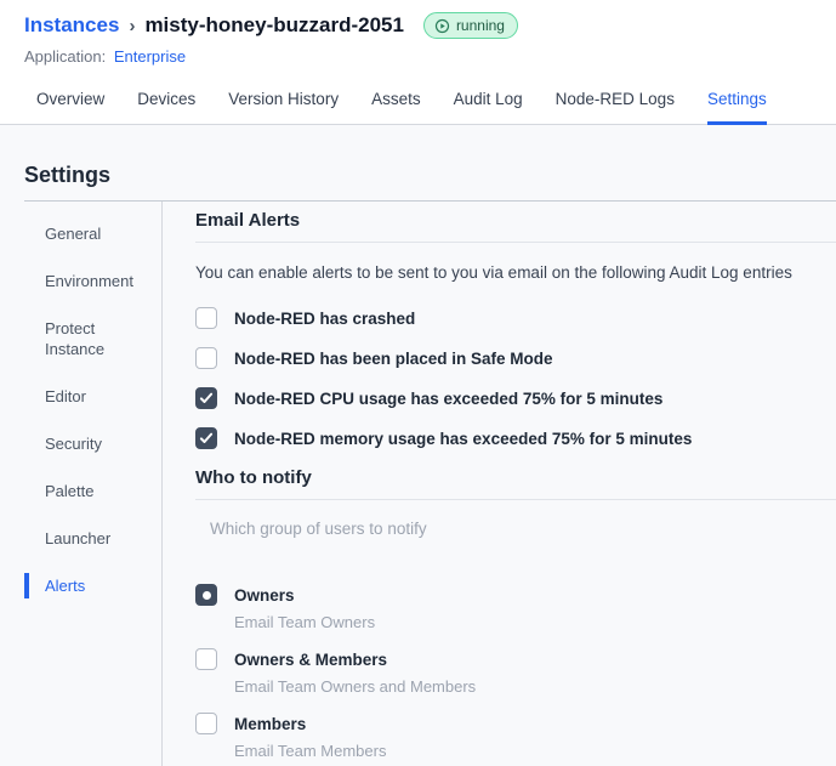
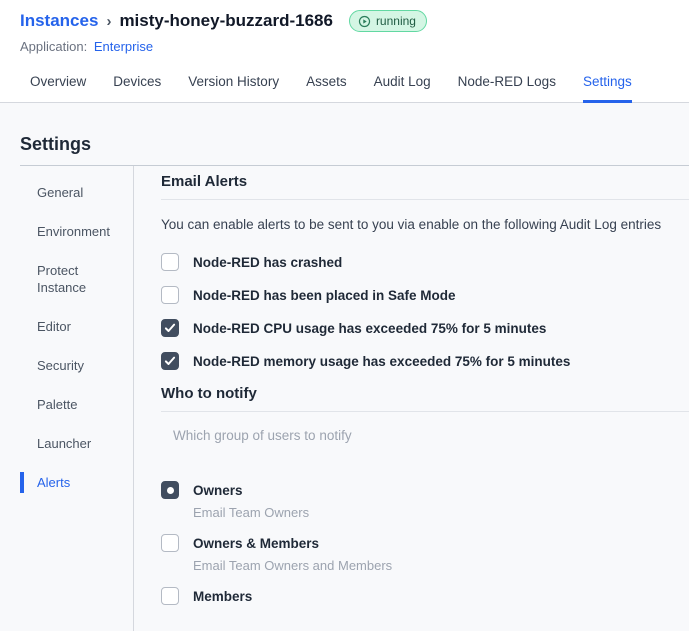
  Instances
  ›
- misty-honey-buzzard-2051
+ misty-honey-buzzard-1686
  running
  Application: Enterprise
  Overview
  Devices
  Version History
  Assets
  Audit Log
  Node-RED Logs
  Settings
  Settings
  General
  Environment
  Protect Instance
  Editor
  Security
  Palette
  Launcher
  Alerts
  Email Alerts
- You can enable alerts to be sent to you via email on the following Audit Log entries
+ You can enable alerts to be sent to you via enable on the following Audit Log entries
  Node-RED has crashed
  Node-RED has been placed in Safe Mode
  Node-RED CPU usage has exceeded 75% for 5 minutes
  Node-RED memory usage has exceeded 75% for 5 minutes
  Who to notify
  Which group of users to notify
  Owners
  Email Team Owners
  Owners & Members
  Email Team Owners and Members
  Members
- Email Team Members
